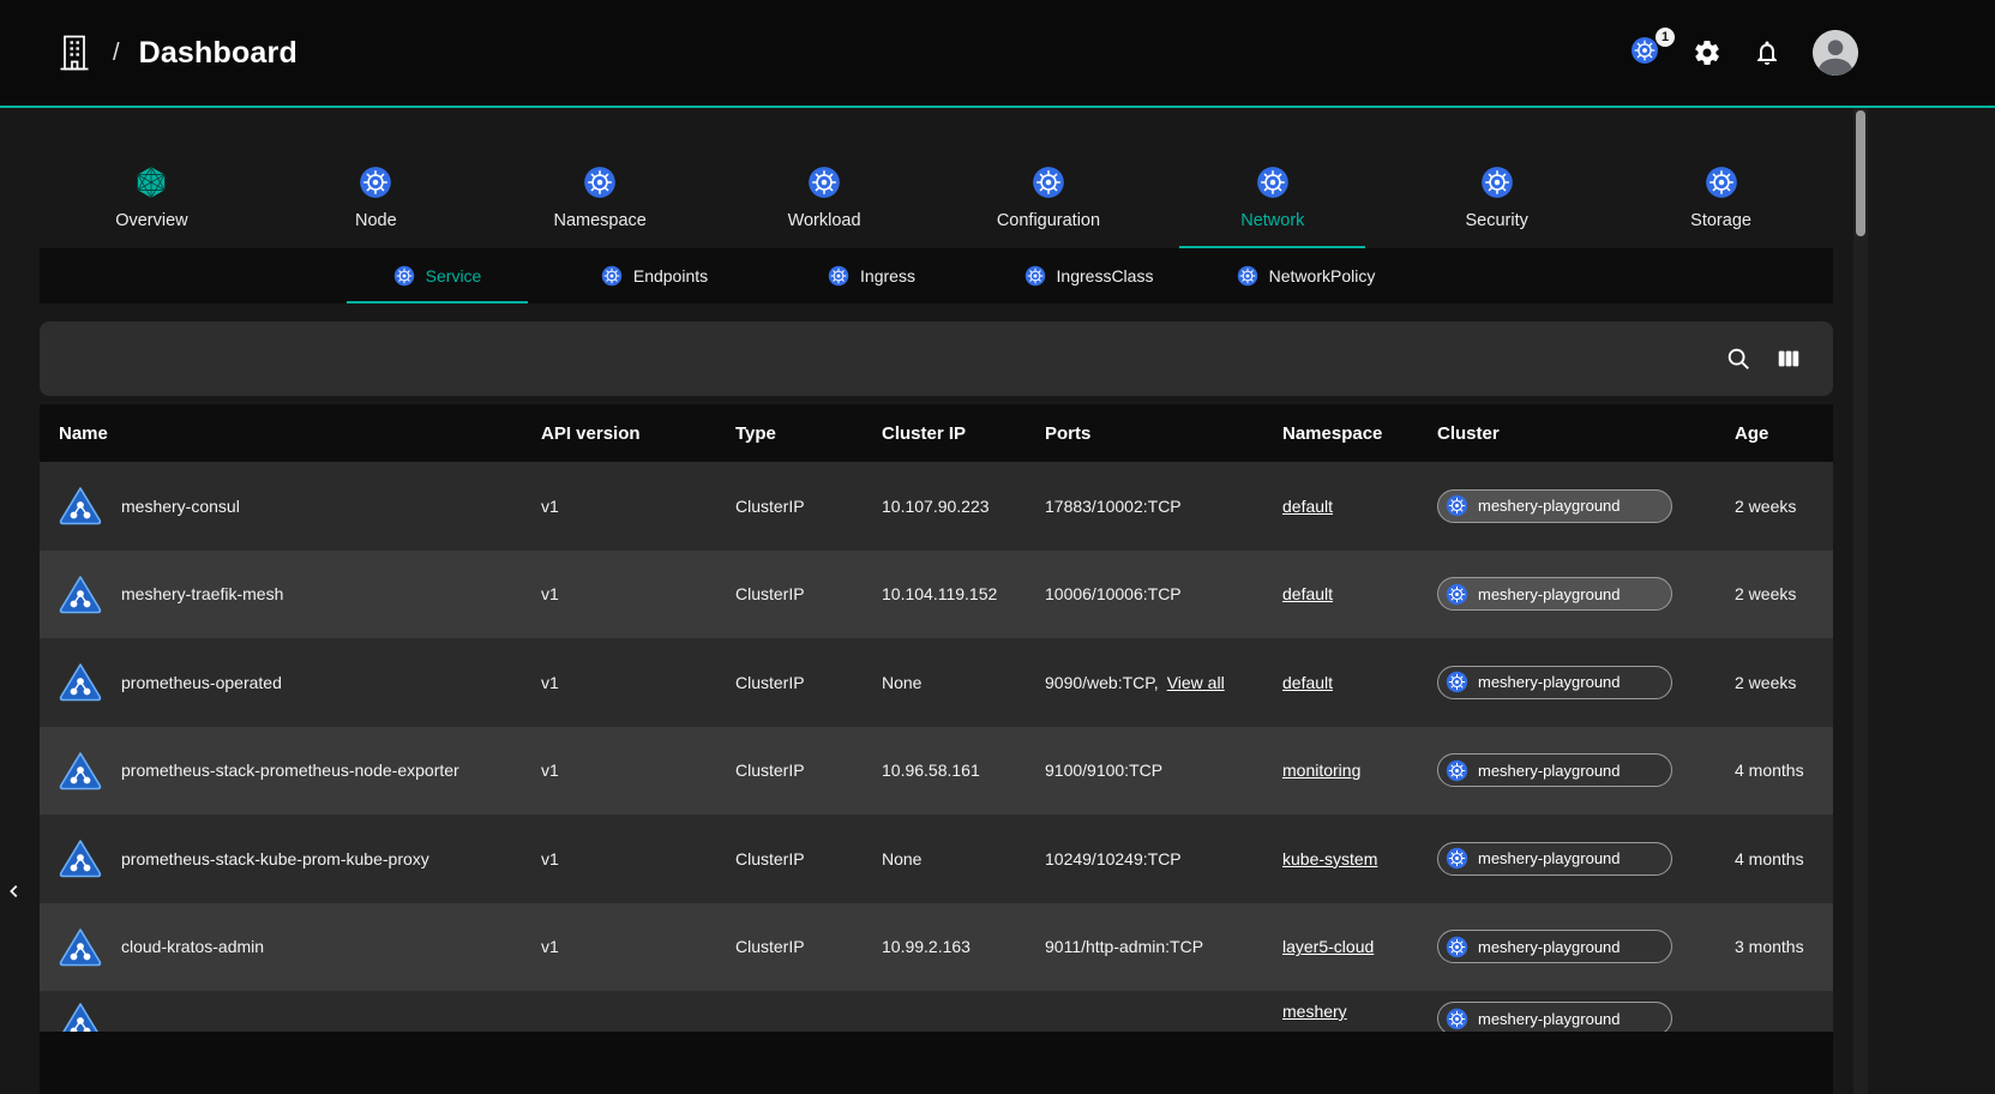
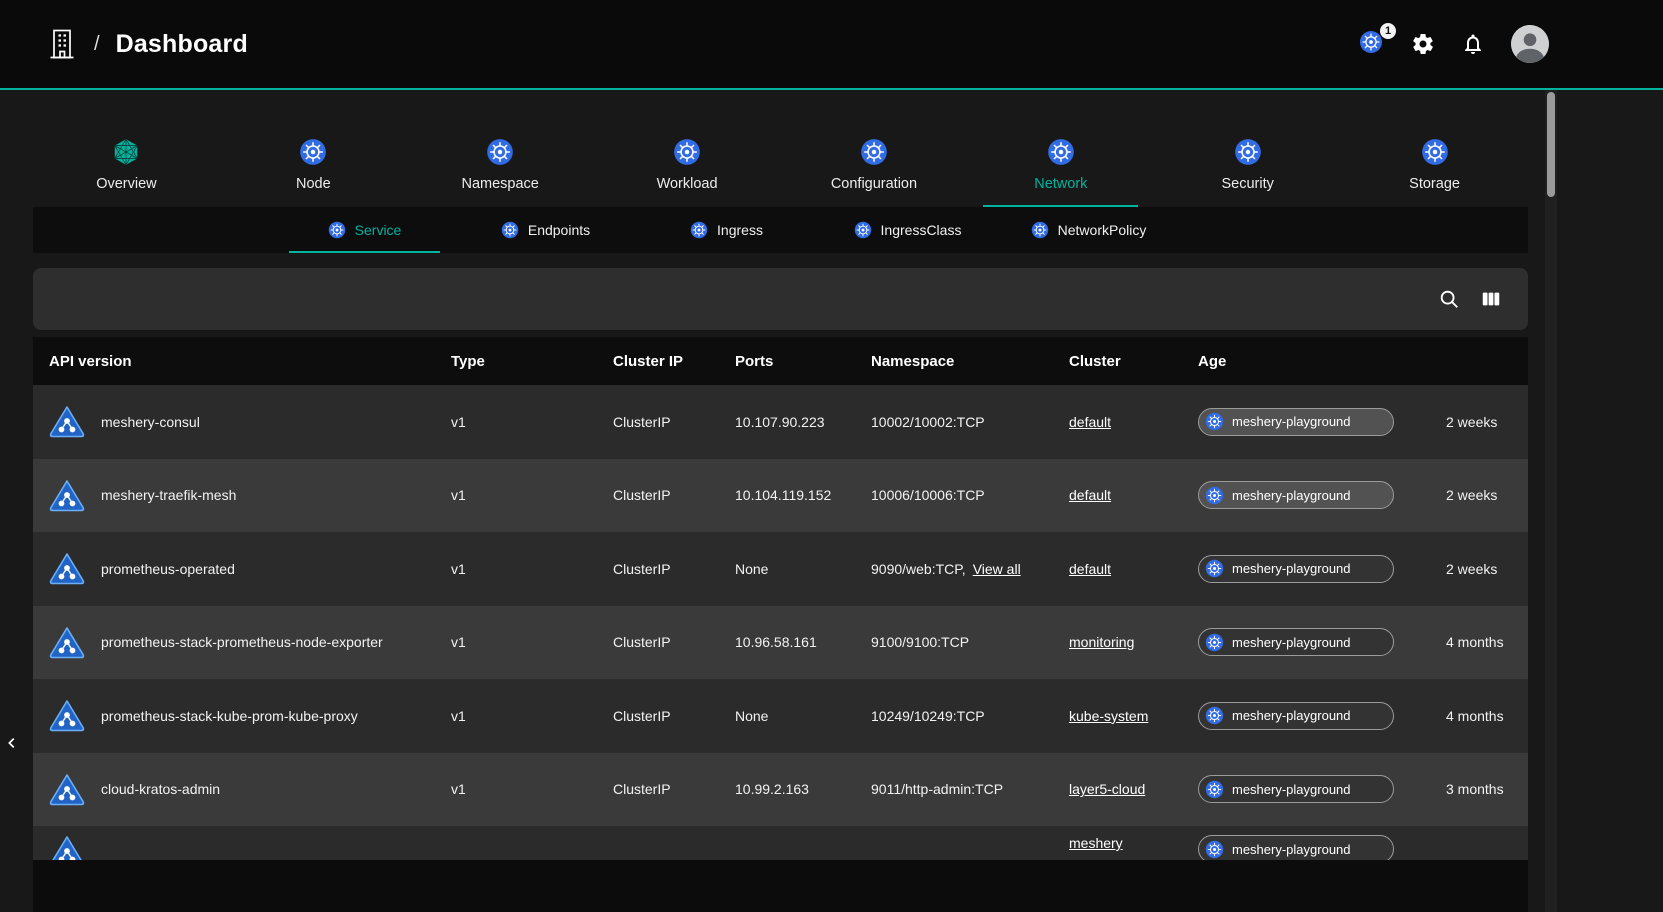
  /
  Dashboard
  1
  Overview
  Node
  Namespace
  Workload
  Configuration
  Network
  Security
  Storage
  Service
  Endpoints
  Ingress
  IngressClass
  NetworkPolicy
- Name
  API version
  Type
  Cluster IP
  Ports
  Namespace
  Cluster
  Age
  meshery-consul
  v1
  ClusterIP
  10.107.90.223
- 17883/10002:TCP
+ 10002/10002:TCP
  default
  meshery-playground
  2 weeks
  meshery-traefik-mesh
  v1
  ClusterIP
  10.104.119.152
  10006/10006:TCP
  default
  meshery-playground
  2 weeks
  prometheus-operated
  v1
  ClusterIP
  None
  9090/web:TCP,
  View all
  default
  meshery-playground
  2 weeks
  prometheus-stack-prometheus-node-exporter
  v1
  ClusterIP
  10.96.58.161
  9100/9100:TCP
  monitoring
  meshery-playground
  4 months
  prometheus-stack-kube-prom-kube-proxy
  v1
  ClusterIP
  None
  10249/10249:TCP
  kube-system
  meshery-playground
  4 months
  cloud-kratos-admin
  v1
  ClusterIP
  10.99.2.163
  9011/http-admin:TCP
  layer5-cloud
  meshery-playground
  3 months
  meshery
  meshery-playground
